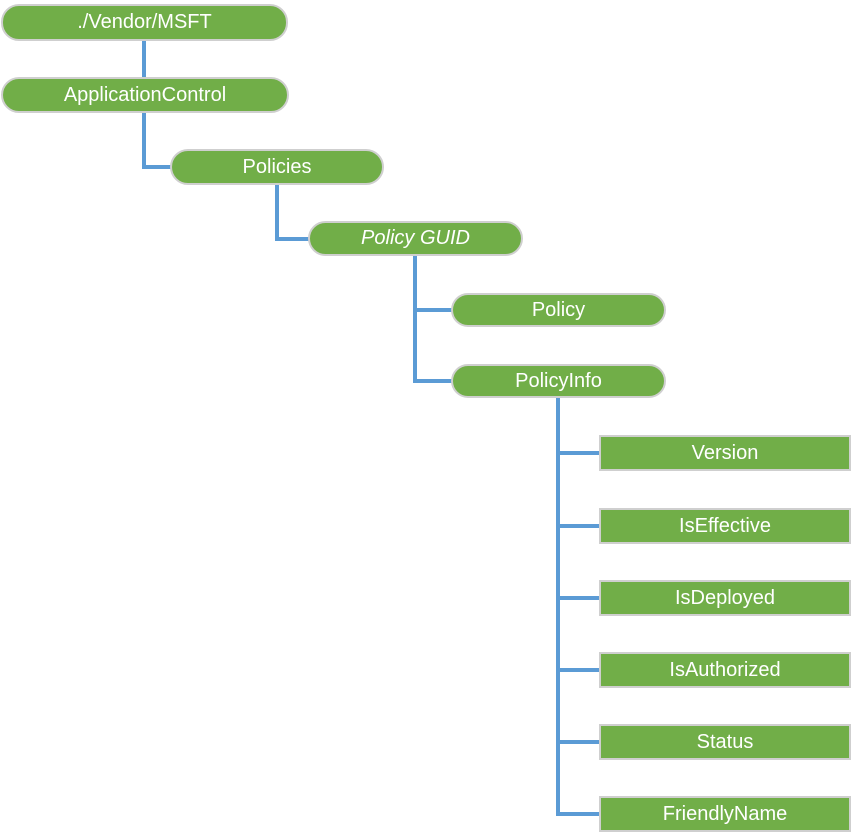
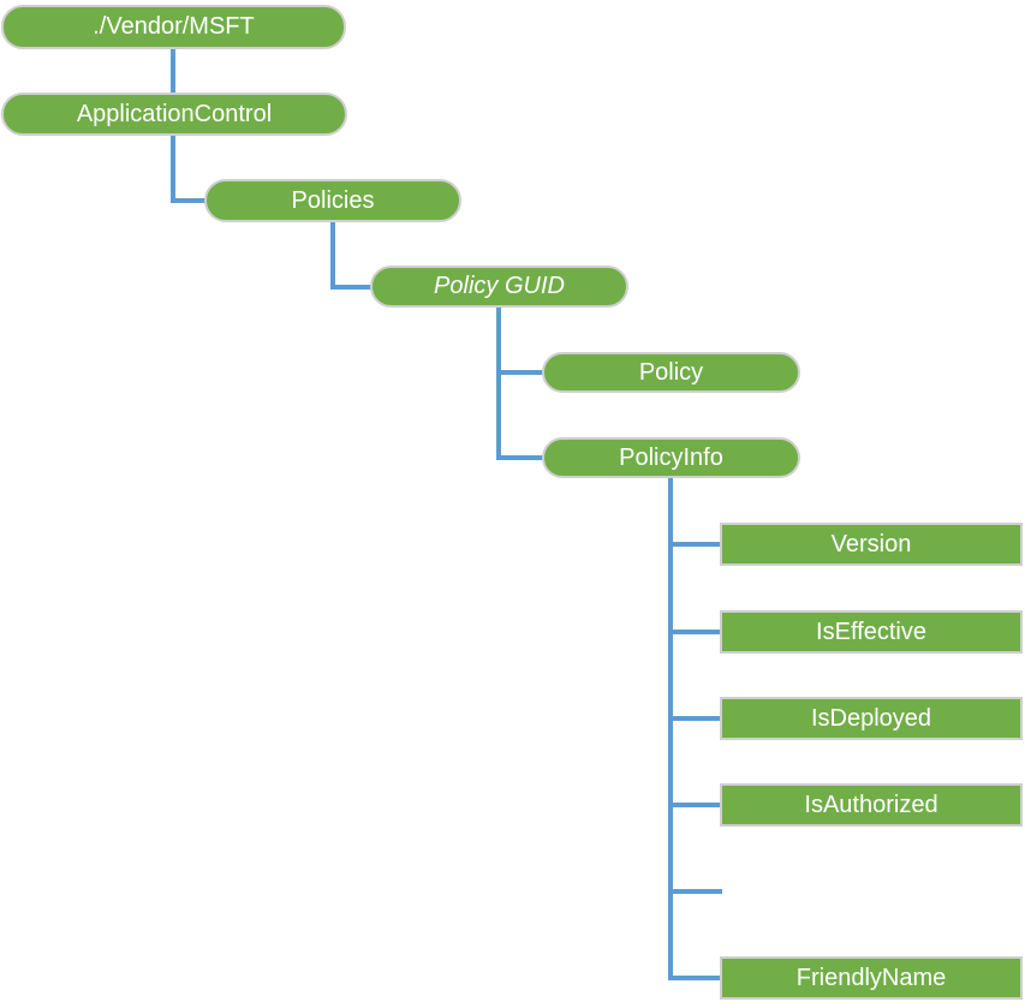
  ./Vendor/MSFT
  ApplicationControl
  Policies
  Policy GUID
  Policy
  PolicyInfo
  Version
  IsEffective
  IsDeployed
  IsAuthorized
- Status
  FriendlyName
